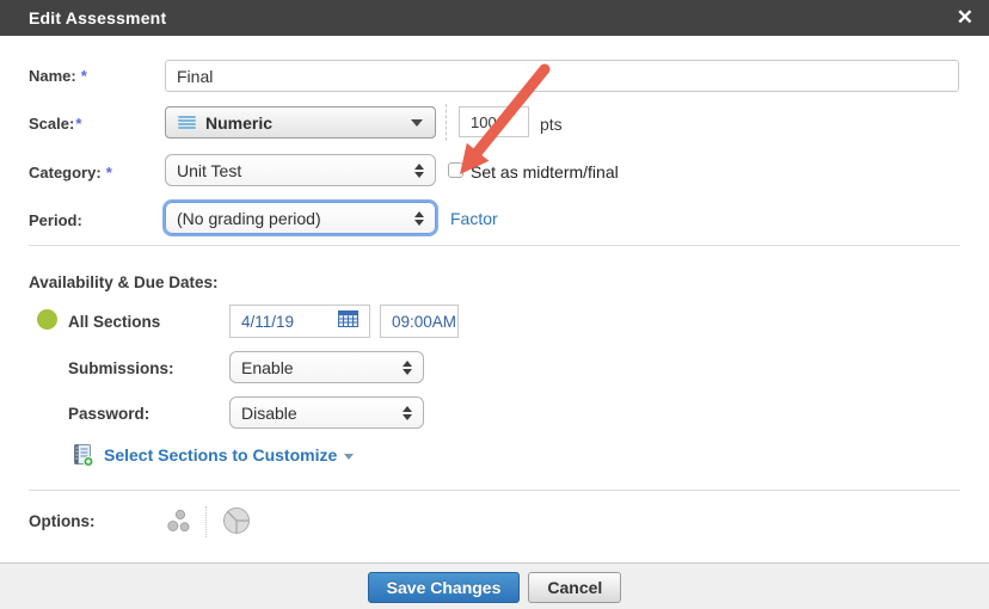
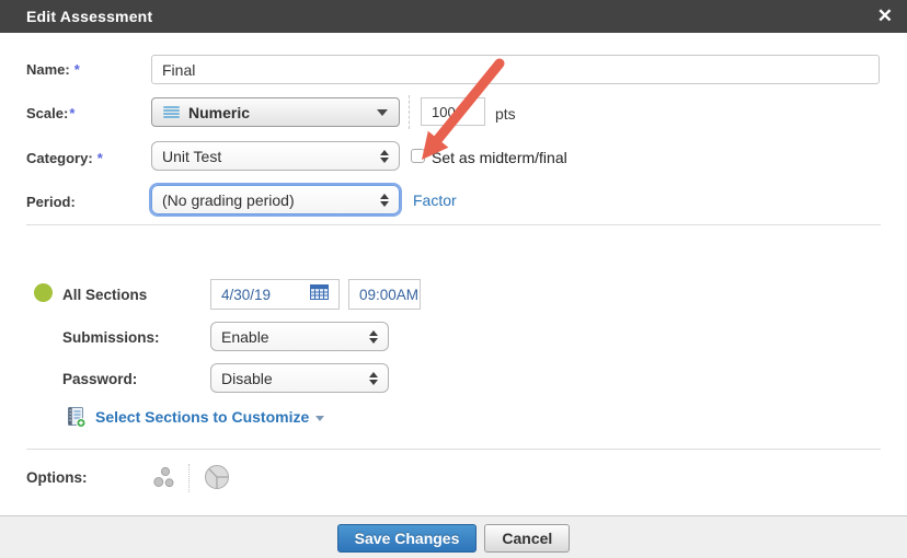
  Edit Assessment
  ✕
  Name: *
  Final
  Scale:*
  Numeric
  100
  pts
  Category: *
  Unit Test
  Set as midterm/final
  Period:
  (No grading period)
  Factor
- Availability & Due Dates:
  All Sections
- 4/11/19
+ 4/30/19
  09:00AM
  Submissions:
  Enable
  Password:
  Disable
  Select Sections to Customize
  Options:
  Save Changes
  Cancel
